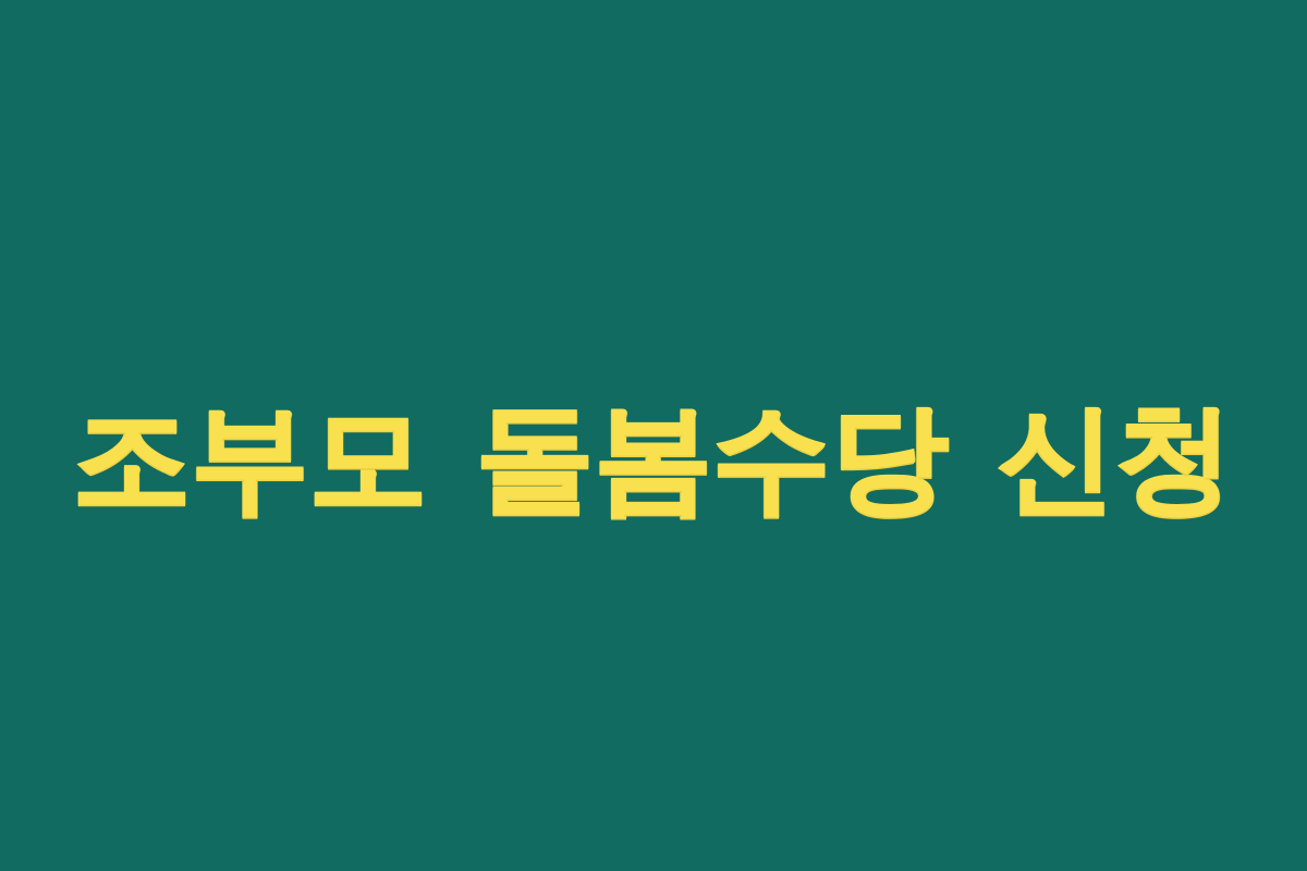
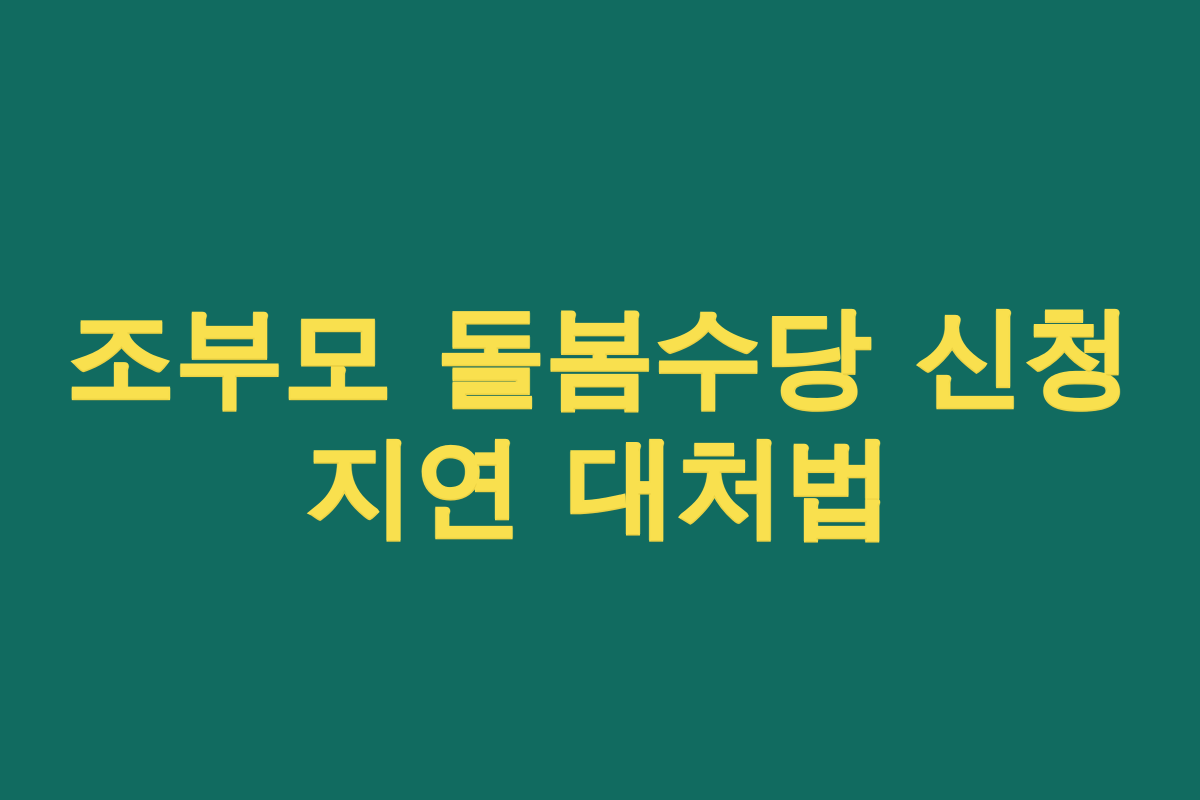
  조부모 돌봄수당 신청
+ 지연 대처법
